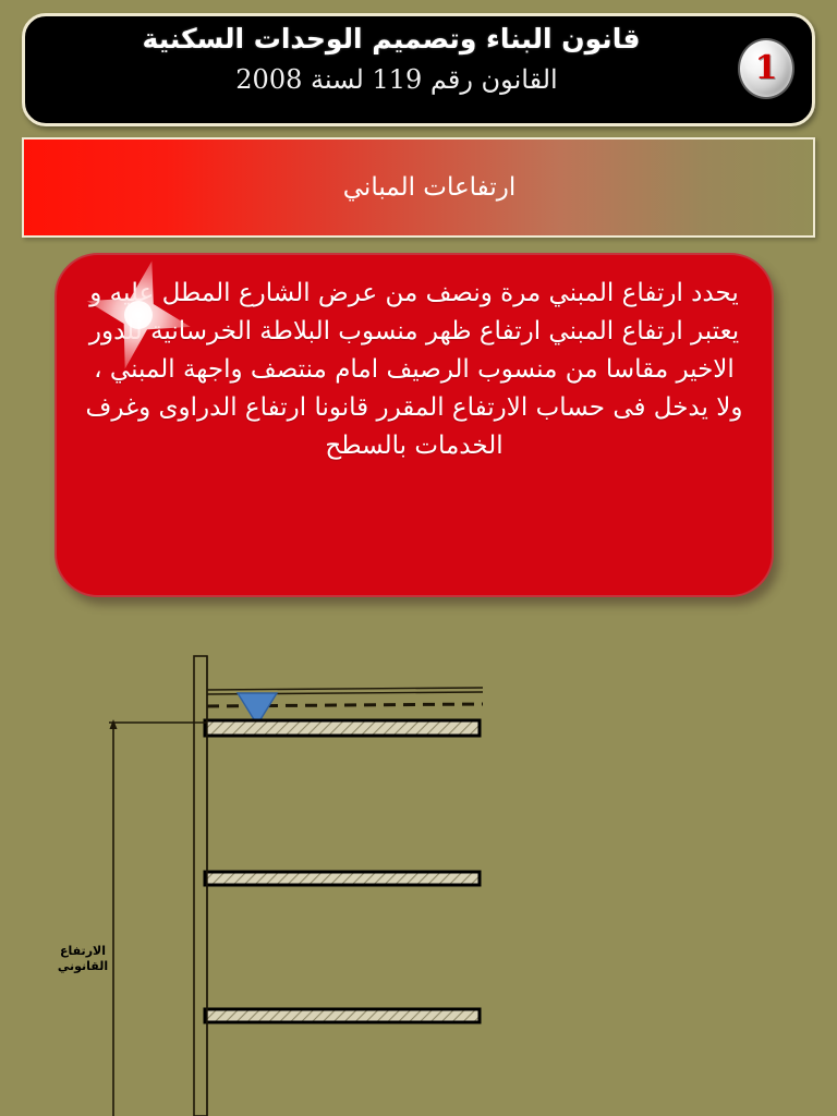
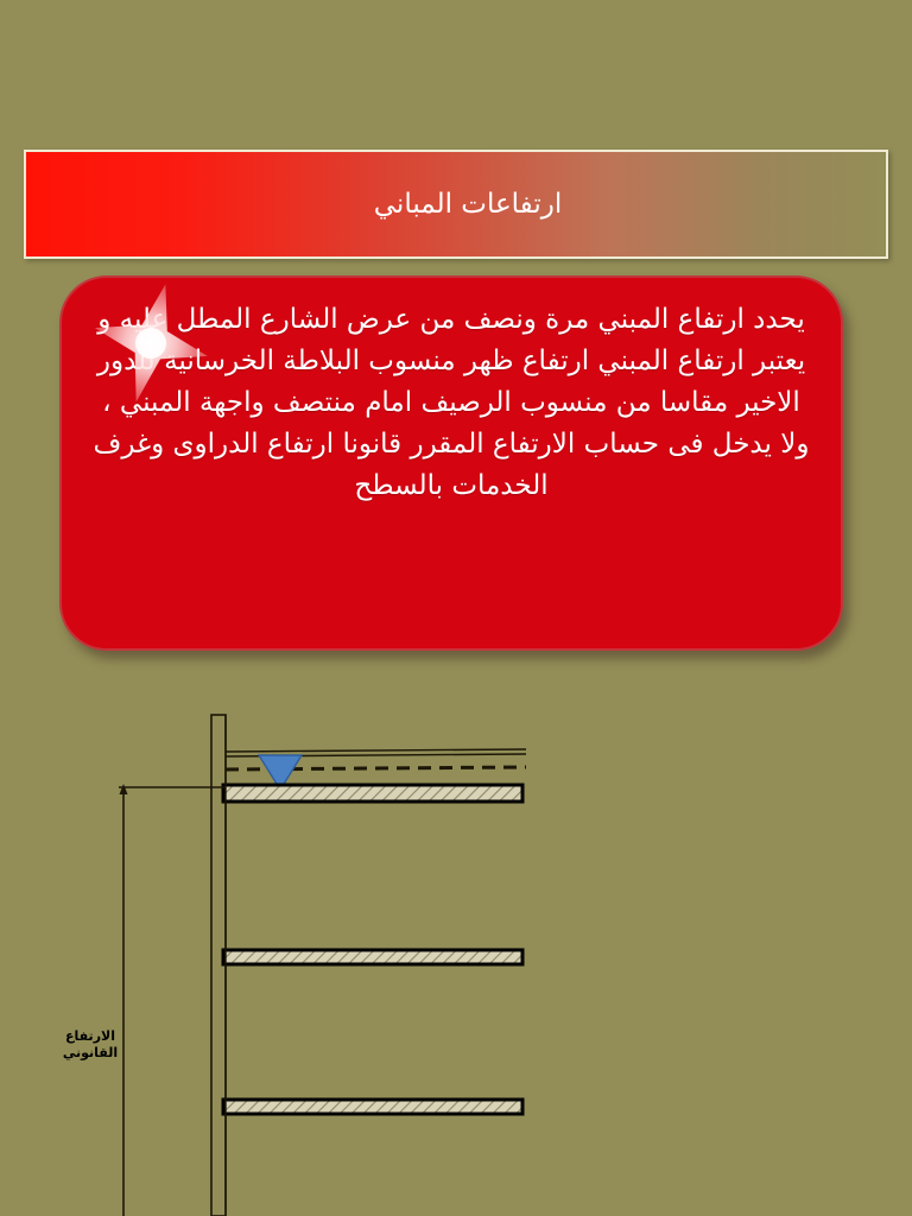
- قانون البناء وتصميم الوحدات السكنية
- القانون رقم 119 لسنة 2008
- 1
  ارتفاعات المباني
  يحدد ارتفاع المبني مرة ونصف من عرض الشارع المطليه و يعتبر ارتفاع المبني ارتفاع ظهر منسوب البلاطة الخرسانيةدور الاخير مقاسا من منسوب الرصيف امام منتصف واجهة المبني ، ولا يدخل فى حساب الارتفاع المقرر قانونا ارتفاع الدراوى وغرف الخدمات بالسطح
  الارتفاع
  القانوني
